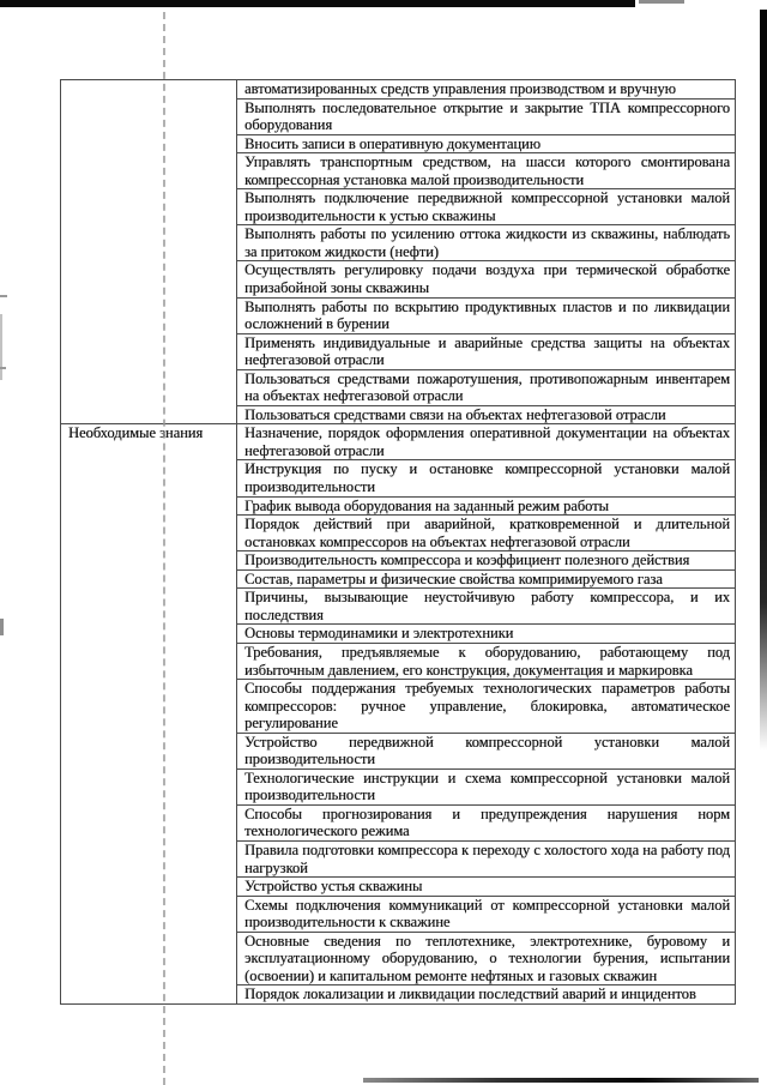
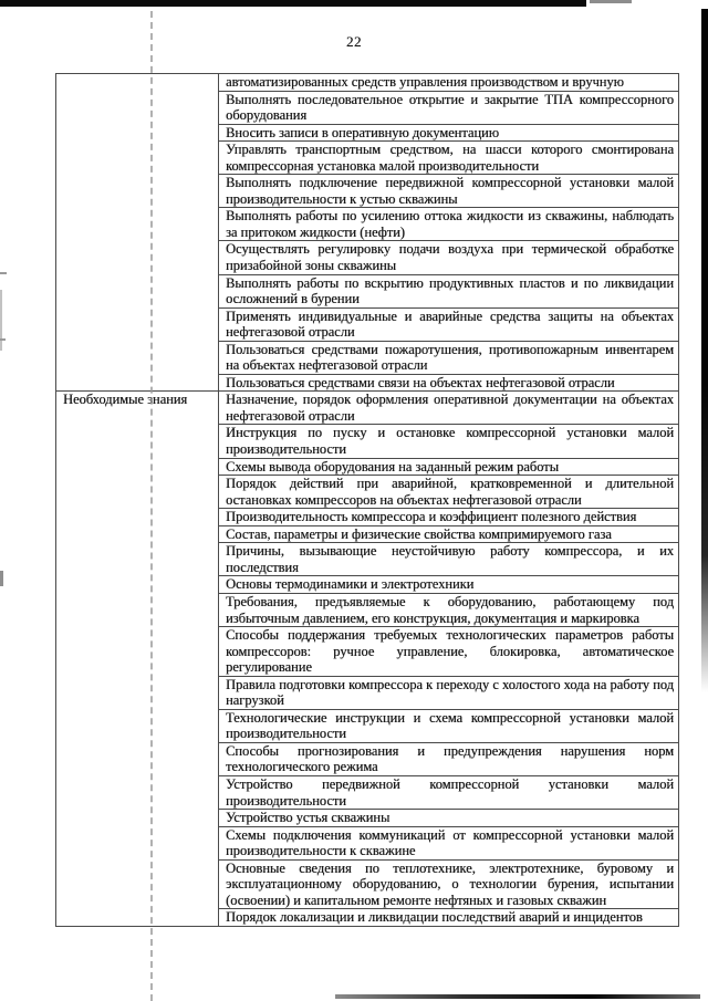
+ 22
  	автоматизированных средств управления производством и вручную
  Выполнять последовательное открытие и закрытие ТПА компрессорного оборудования
  Вносить записи в оперативную документацию
  Управлять транспортным средством, на шасси которого смонтирована компрессорная установка малой производительности
  Выполнять подключение передвижной компрессорной установки малой производительности к устью скважины
  Выполнять работы по усилению оттока жидкости из скважины, наблюдать за притоком жидкости (нефти)
  Осуществлять регулировку подачи воздуха при термической обработке призабойной зоны скважины
  Выполнять работы по вскрытию продуктивных пластов и по ликвидации осложнений в бурении
  Применять индивидуальные и аварийные средства защиты на объектах нефтегазовой отрасли
  Пользоваться средствами пожаротушения, противопожарным инвентарем на объектах нефтегазовой отрасли
  Пользоваться средствами связи на объектах нефтегазовой отрасли
  Необходимые знания	Назначение, порядок оформления оперативной документации на объектах нефтегазовой отрасли
  Инструкция по пуску и остановке компрессорной установки малой производительности
- График вывода оборудования на заданный режим работы
+ Схемы вывода оборудования на заданный режим работы
  Порядок действий при аварийной, кратковременной и длительной остановках компрессоров на объектах нефтегазовой отрасли
  Производительность компрессора и коэффициент полезного действия
  Состав, параметры и физические свойства компримируемого газа
  Причины, вызывающие неустойчивую работу компрессора, и их последствия
  Основы термодинамики и электротехники
  Требования, предъявляемые к оборудованию, работающему под избыточным давлением, его конструкция, документация и маркировка
  Способы поддержания требуемых технологических параметров работы компрессоров: ручное управление, блокировка, автоматическое регулирование
- Устройство передвижной компрессорной установки малой производительности
+ Правила подготовки компрессора к переходу с холостого хода на работу под нагрузкой
  Технологические инструкции и схема компрессорной установки малой производительности
  Способы прогнозирования и предупреждения нарушения норм технологического режима
- Правила подготовки компрессора к переходу с холостого хода на работу под нагрузкой
+ Устройство передвижной компрессорной установки малой производительности
  Устройство устья скважины
  Схемы подключения коммуникаций от компрессорной установки малой производительности к скважине
  Основные сведения по теплотехнике, электротехнике, буровому и эксплуатационному оборудованию, о технологии бурения, испытании (освоении) и капитальном ремонте нефтяных и газовых скважин
  Порядок локализации и ликвидации последствий аварий и инцидентов
